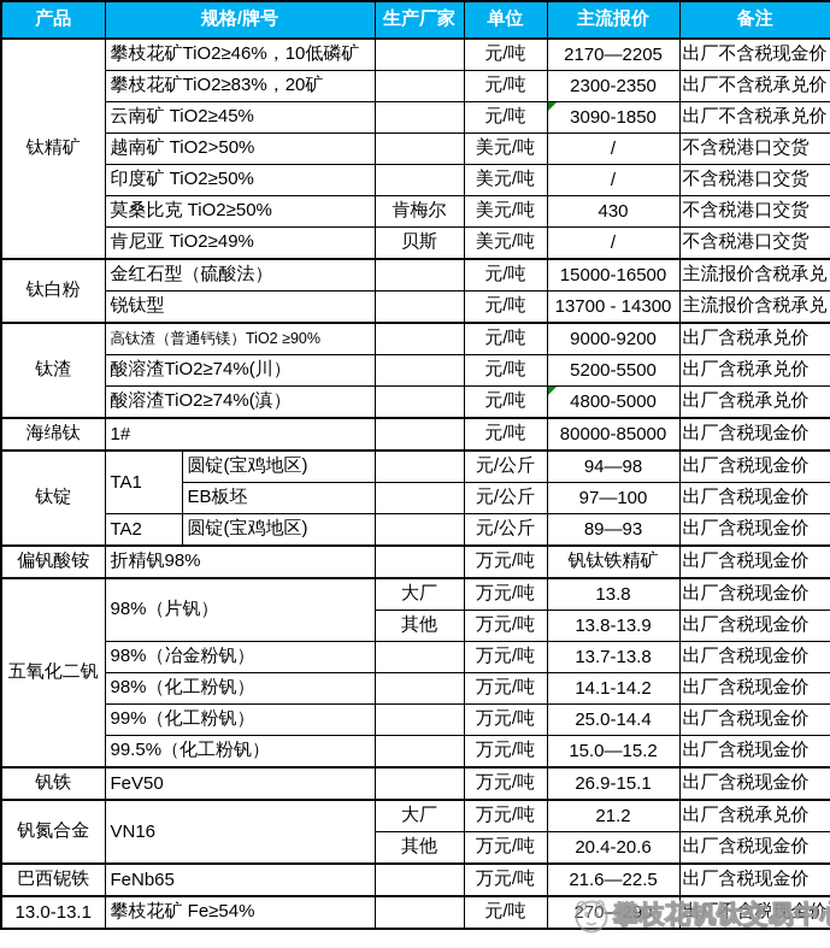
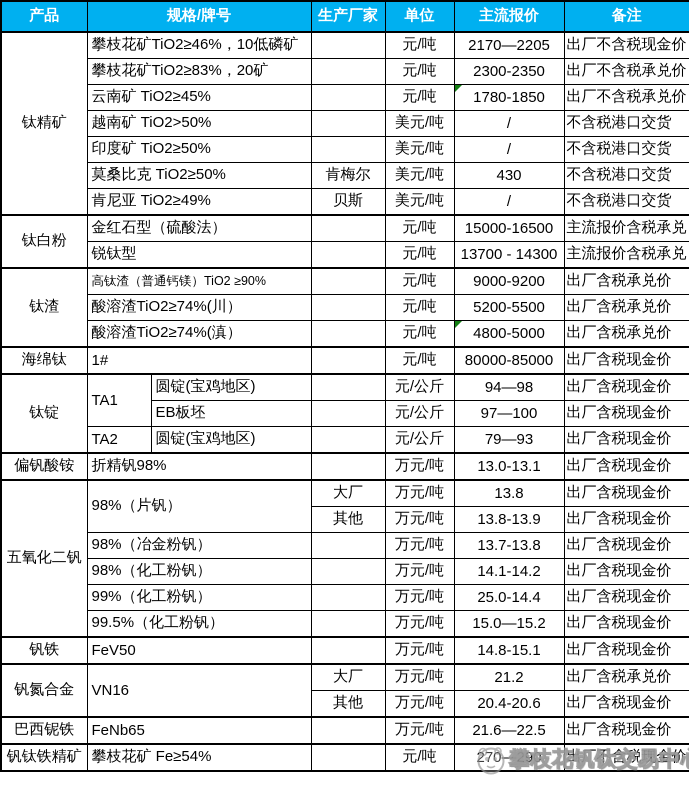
  产品	规格/牌号	生产厂家	单位	主流报价	备注
  钛精矿	攀枝花矿TiO2≥46%，10低磷矿		元/吨	2170—2205	出厂不含税现金价
  攀枝花矿TiO2≥83%，20矿		元/吨	2300-2350	出厂不含税承兑价
- 云南矿 TiO2≥45%		元/吨	3090-1850	出厂不含税承兑价
+ 云南矿 TiO2≥45%		元/吨	1780-1850	出厂不含税承兑价
  越南矿 TiO2>50%		美元/吨	/	不含税港口交货
  印度矿 TiO2≥50%		美元/吨	/	不含税港口交货
  莫桑比克 TiO2≥50%	肯梅尔	美元/吨	430	不含税港口交货
  肯尼亚 TiO2≥49%	贝斯	美元/吨	/	不含税港口交货
  钛白粉	金红石型（硫酸法）		元/吨	15000-16500	主流报价含税承兑
  锐钛型		元/吨	13700 - 14300	主流报价含税承兑
  钛渣	高钛渣（普通钙镁）TiO2 ≥90%		元/吨	9000-9200	出厂含税承兑价
  酸溶渣TiO2≥74%(川）		元/吨	5200-5500	出厂含税承兑价
  酸溶渣TiO2≥74%(滇）		元/吨	4800-5000	出厂含税承兑价
  海绵钛	1#		元/吨	80000-85000	出厂含税现金价
  钛锭	TA1	圆锭(宝鸡地区)		元/公斤	94—98	出厂含税现金价
  EB板坯		元/公斤	97—100	出厂含税现金价
- TA2	圆锭(宝鸡地区)		元/公斤	89—93	出厂含税现金价
+ TA2	圆锭(宝鸡地区)		元/公斤	79—93	出厂含税现金价
- 偏钒酸铵	折精钒98%		万元/吨	钒钛铁精矿	出厂含税现金价
+ 偏钒酸铵	折精钒98%		万元/吨	13.0-13.1	出厂含税现金价
  五氧化二钒	98%（片钒）	大厂	万元/吨	13.8	出厂含税现金价
  其他	万元/吨	13.8-13.9	出厂含税现金价
  98%（冶金粉钒）		万元/吨	13.7-13.8	出厂含税现金价
  98%（化工粉钒）		万元/吨	14.1-14.2	出厂含税现金价
  99%（化工粉钒）		万元/吨	25.0-14.4	出厂含税现金价
  99.5%（化工粉钒）		万元/吨	15.0—15.2	出厂含税现金价
- 钒铁	FeV50		万元/吨	26.9-15.1	出厂含税现金价
+ 钒铁	FeV50		万元/吨	14.8-15.1	出厂含税现金价
  钒氮合金	VN16	大厂	万元/吨	21.2	出厂含税承兑价
  其他	万元/吨	20.4-20.6	出厂含税现金价
  巴西铌铁	FeNb65		万元/吨	21.6—22.5	出厂含税现金价
- 13.0-13.1	攀枝花矿 Fe≥54%		元/吨	270—290	出厂不含税现金价
+ 钒钛铁精矿	攀枝花矿 Fe≥54%		元/吨	270—290	出厂不含税现金价
  攀枝花钒钛交易中
